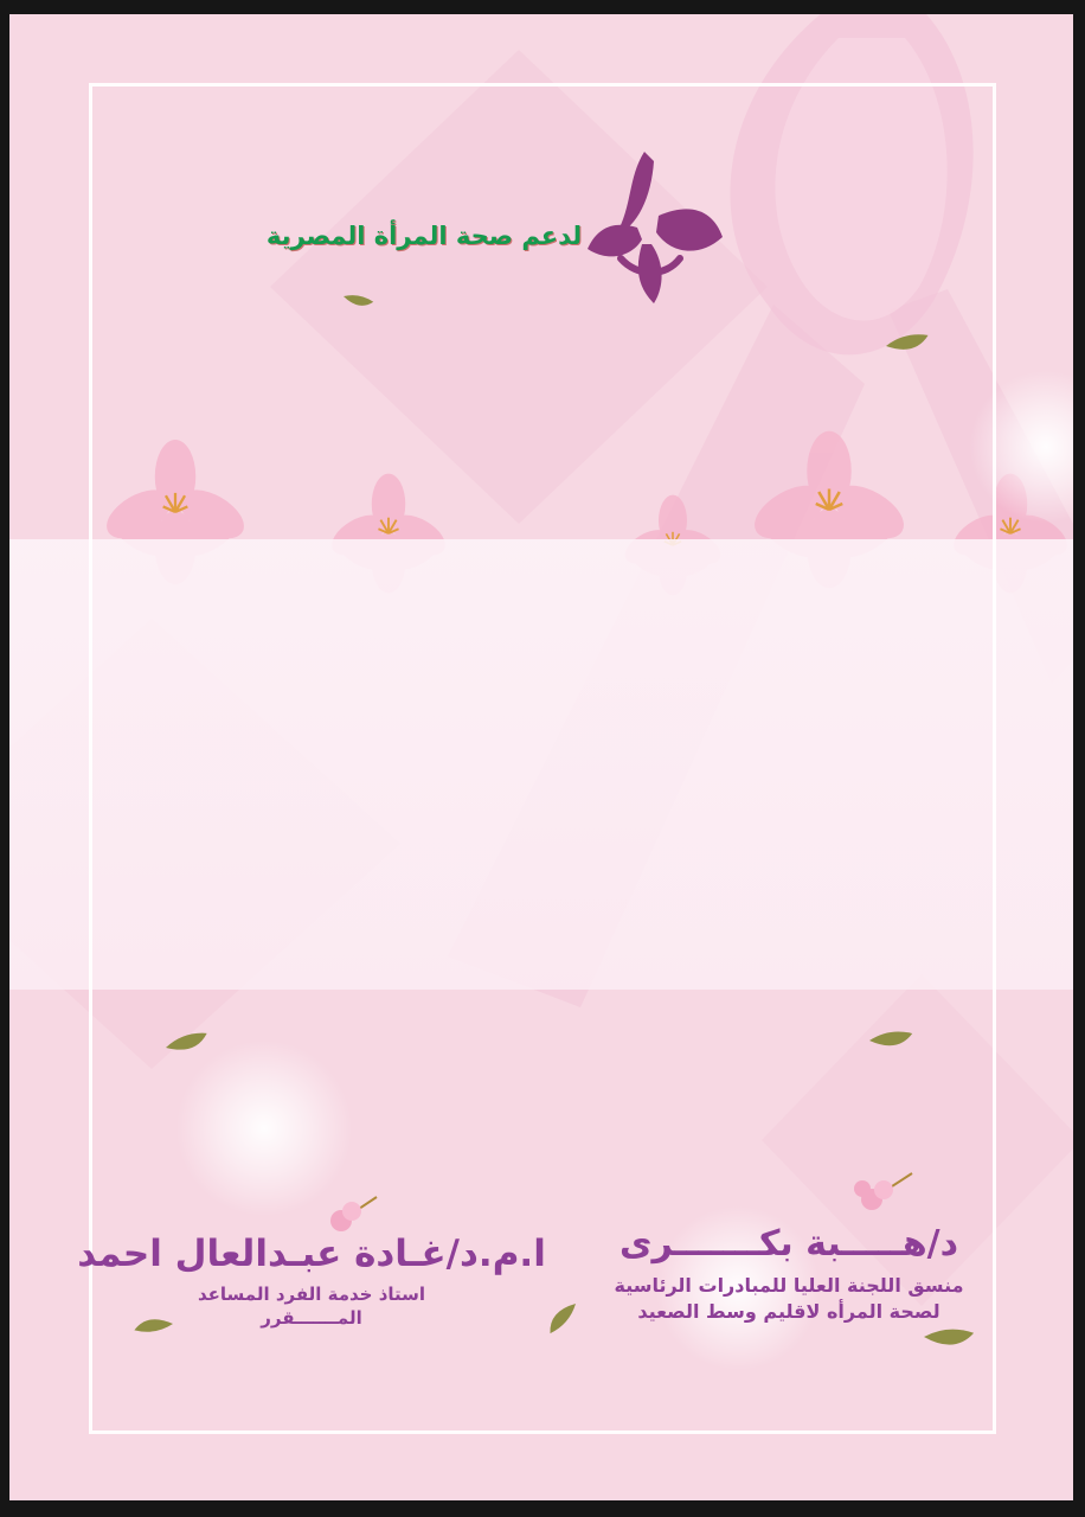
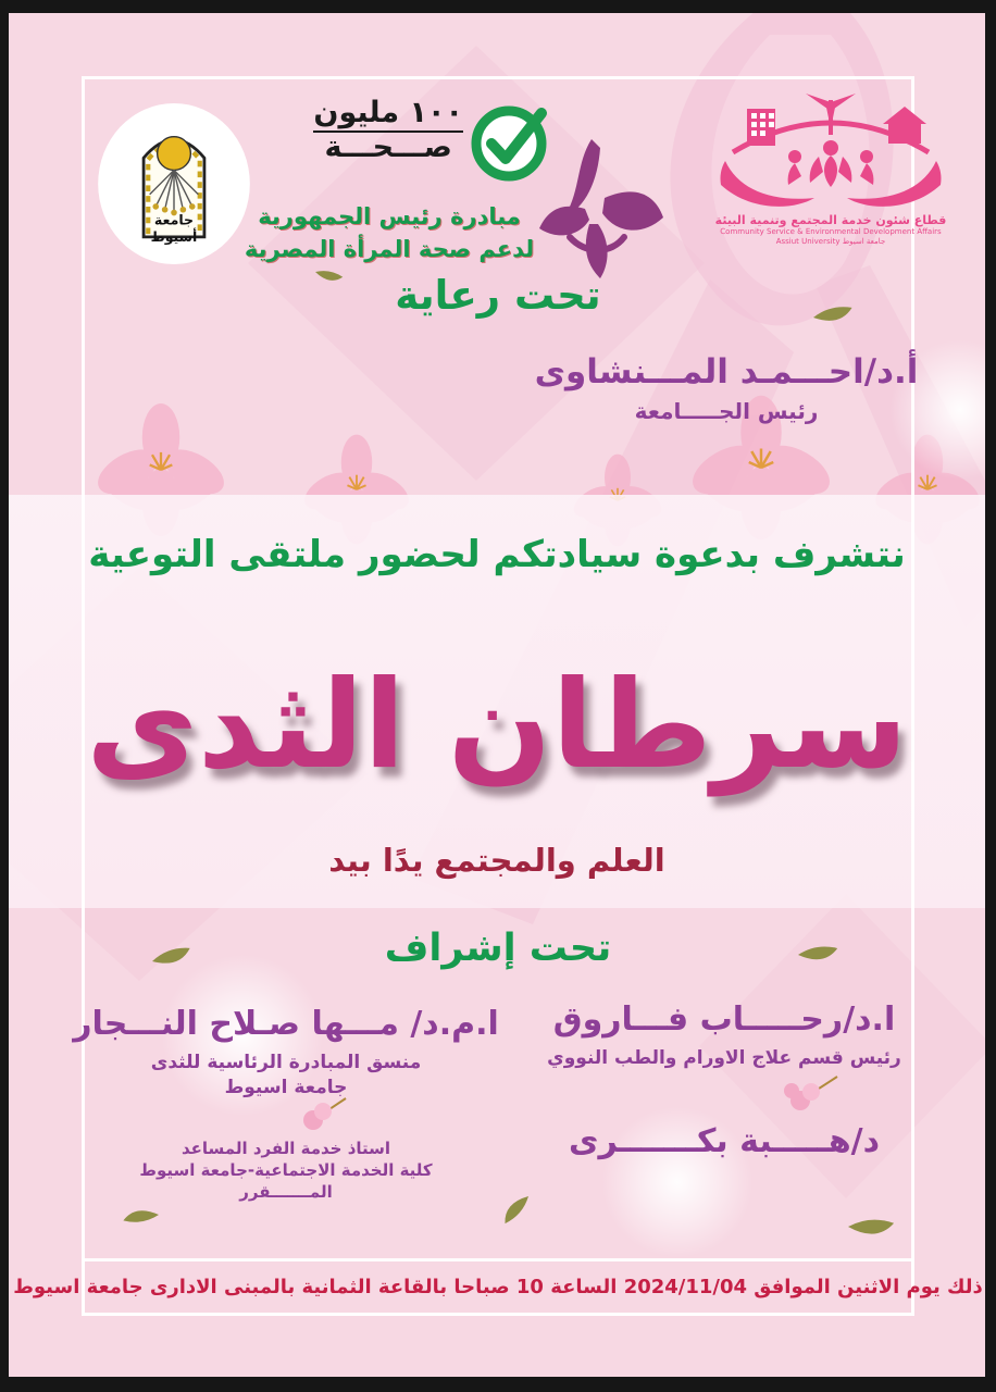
+ جامعة
+ أسيوط
+ ١٠٠ مليون
+ صـــحـــة
+ مبادرة رئيس الجمهورية
  لدعم صحة المرأة المصرية
+ قطاع شئون خدمة المجتمع وتنمية البيئة
+ Community Service & Environmental Development Affairs
+ جامعة اسيوط Assiut University
+ تحت رعاية
+ أ.د/احـــمـد المـــنشاوى
+ رئيس الجـــــامعة
+ نتشرف بدعوة سيادتكم لحضور ملتقى التوعية
+ سرطان الثدى
+ العلم والمجتمع يدًا بيد
+ تحت إشراف
+ ا.د/رحـــــاب فـــاروق
+ رئيس قسم علاج الاورام والطب النووي
+ ا.م.د/ مـــها صـلاح النـــجار
+ منسق المبادرة الرئاسية للثدى
+ جامعة اسيوط
  د/هـــــبة بكـــــــرى
- منسق اللجنة العليا للمبادرات الرئاسية
- لصحة المرأه لاقليم وسط الصعيد
- ا.م.د/غـادة عبـدالعال احمد
  استاذ خدمة الفرد المساعد
+ كلية الخدمة الاجتماعية-جامعة اسيوط
  المـــــــقرر
+ ذلك يوم الاثنين الموافق 2024/11/04 الساعة 10 صباحا بالقاعة الثمانية بالمبنى الادارى جامعة اسيوط
